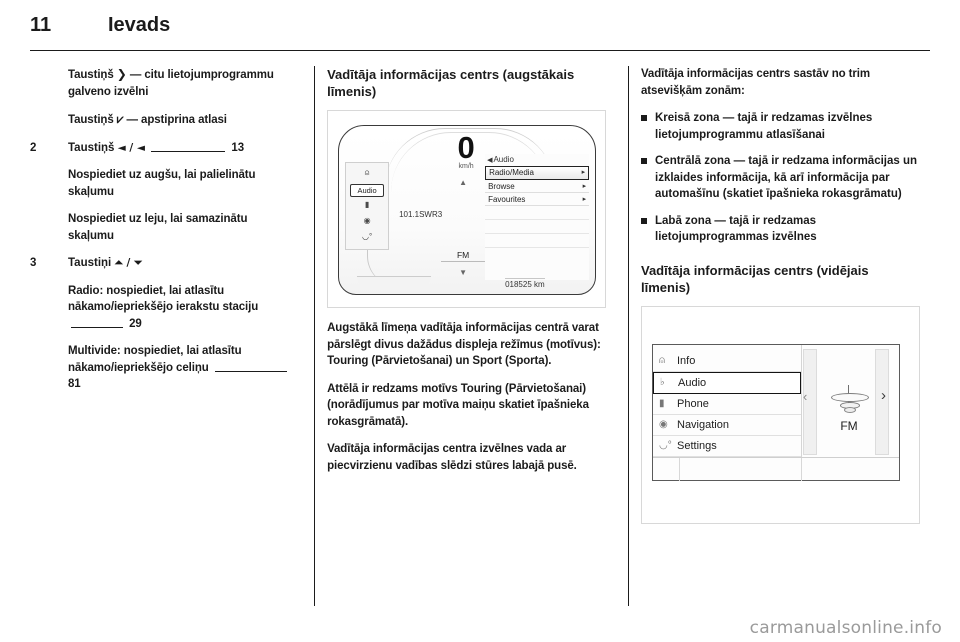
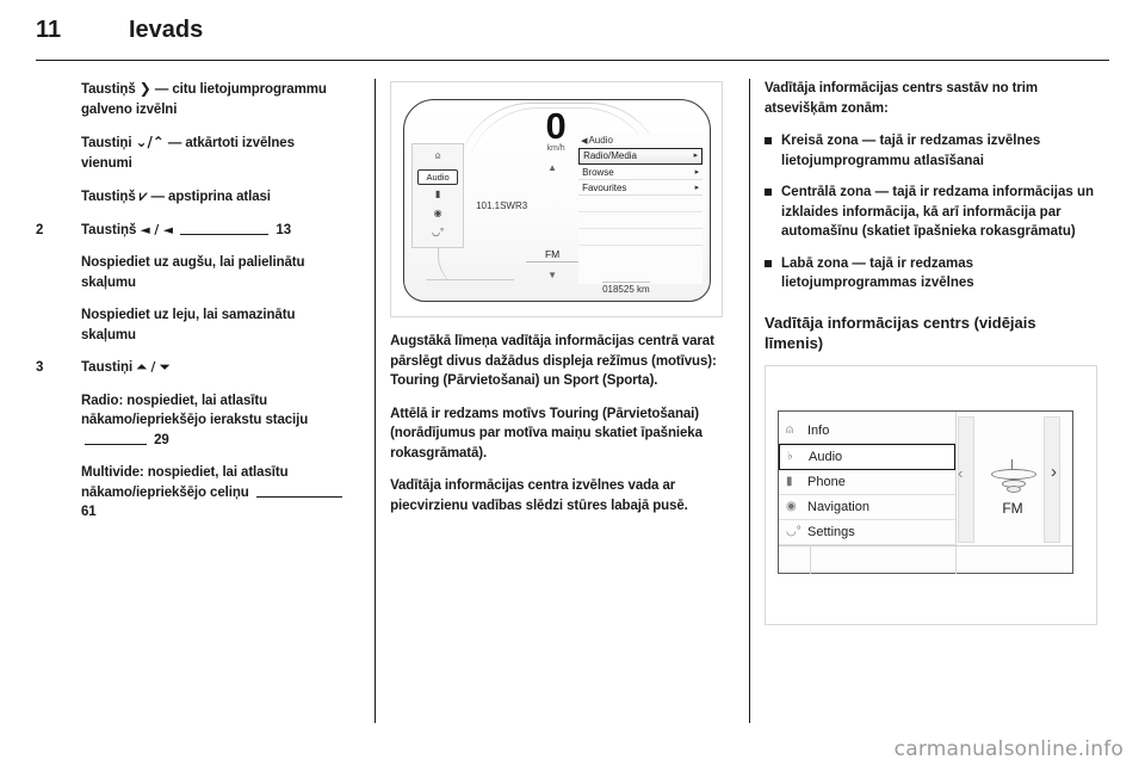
  11
  Ievads
  Taustiņš ❯ — citu lietojumprogrammu galveno izvēlni
+ Taustiņi ⌄/⌃ — atkārtoti izvēlnes vienumi
  Taustiņš ⩗ — apstiprina atlasi
  2
  Taustiņš ◄ / ◄ 13
  Nospiediet uz augšu, lai palielinātu skaļumu
  Nospiediet uz leju, lai samazinātu skaļumu
  3
  Taustiņi ⏶ / ⏷
  Radio: nospiediet, lai atlasītu nākamo/iepriekšējo ierakstu staciju 29
- Multivide: nospiediet, lai atlasītu nākamo/iepriekšējo celiņu 81
+ Multivide: nospiediet, lai atlasītu nākamo/iepriekšējo celiņu 61
- Vadītāja informācijas centrs (augstākais līmenis)
  0
  ⍝
  Audio
  ▮
  ◉
  ◡°
  101.1SWR3
  ▲
  ▼
  FM
  Audio
  Radio/Media
  Browse
  Favourites
  018525 km
  Augstākā līmeņa vadītāja informācijas centrā varat pārslēgt divus dažādus displeja režīmus (motīvus): Touring (Pārvietošanai) un Sport (Sporta).
  Attēlā ir redzams motīvs Touring (Pārvietošanai) (norādījumus par motīva maiņu skatiet īpašnieka rokasgrāmatā).
  Vadītāja informācijas centra izvēlnes vada ar piecvirzienu vadības slēdzi stūres labajā pusē.
  Vadītāja informācijas centrs sastāv no trim atsevišķām zonām:
  Kreisā zona — tajā ir redzamas izvēlnes lietojumprogrammu atlasīšanai
  Centrālā zona — tajā ir redzama informācijas un izklaides informācija, kā arī informācija par automašīnu (skatiet īpašnieka rokasgrāmatu)
  Labā zona — tajā ir redzamas lietojumprogrammas izvēlnes
  Vadītāja informācijas centrs (vidējais līmenis)
  ⍝
  Info
  ♭
  Audio
  ▮
  Phone
  ◉
  Navigation
  ◡°
  Settings
  ‹
  ›
  FM
  carmanualsonline.info
